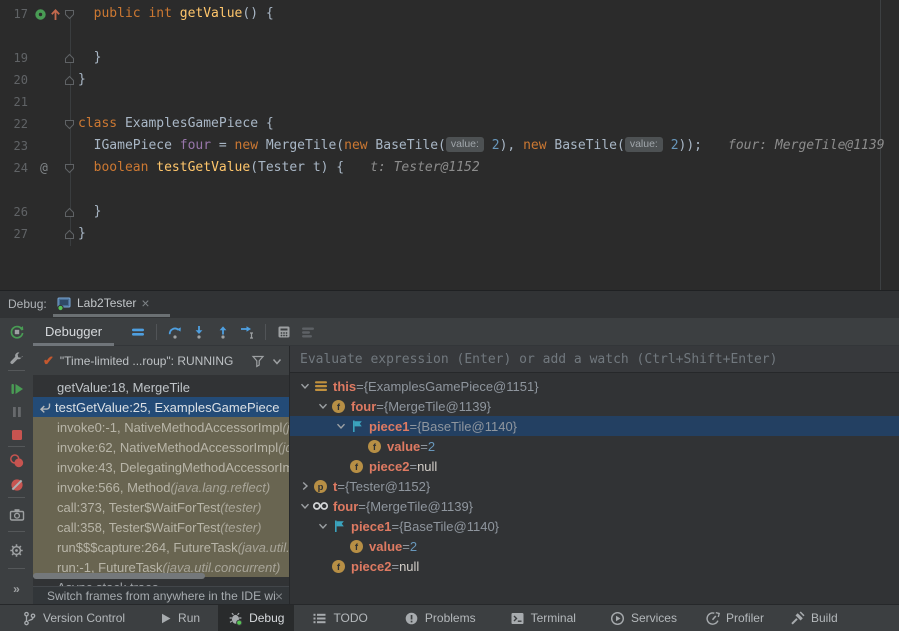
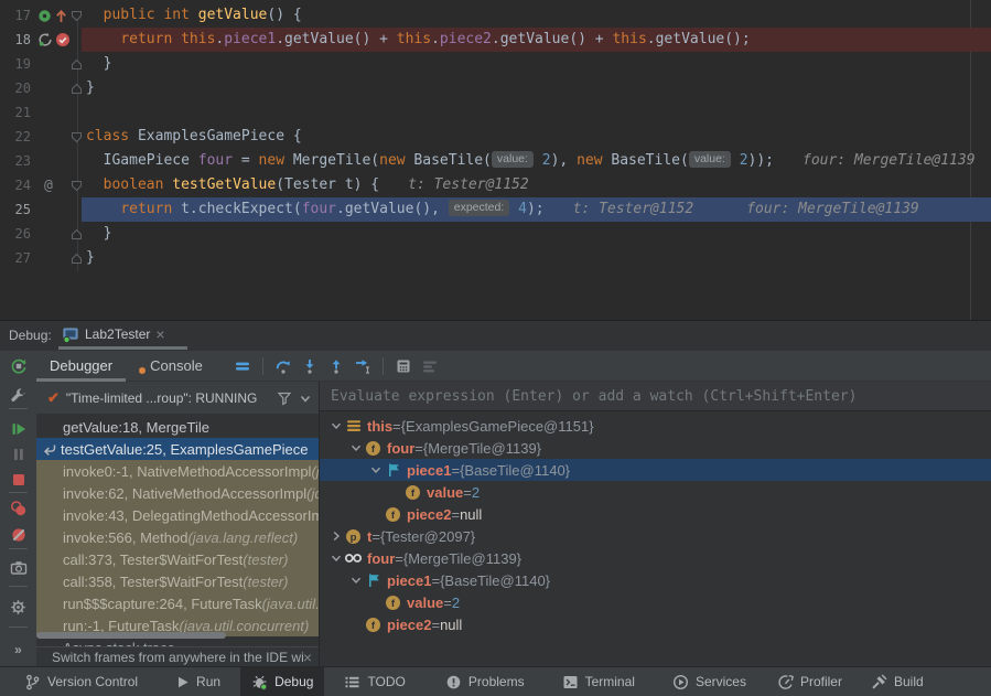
  17
  public int getValue() {
+ 18
+ return this.piece1.getValue() + this.piece2.getValue() + this.getValue();
  19
  }
  20
  }
  21
  22
  class ExamplesGamePiece {
  23
  IGamePiece four = new MergeTile(new BaseTile( value: 2), new BaseTile( value: 2)); four: MergeTile@1139
  24
  @
  boolean testGetValue(Tester t) { t: Tester@1152
+ 25
+ return t.checkExpect(four.getValue(), expected: 4); t: Tester@1152 four: MergeTile@1139
  26
  }
  27
  }
  Debug:
  Lab2Tester
  ×
  »
  Debugger
+ Console
  ✔
  "Time-limited ...roup": RUNNING
  getValue:18, MergeTile
  testGetValue:25, ExamplesGamePiece
  invoke0:-1, NativeMethodAccessorImpl
  invoke:62, NativeMethodAccessorImpl
  invoke:43, DelegatingMethodAccessorIm
  invoke:566, Method
  (java.lang.reflect)
  call:373, Tester$WaitForTest
  (tester)
  call:358, Tester$WaitForTest
  (tester)
  run$$$capture:264, FutureTask
  run:-1, FutureTask
  (java.util.concurrent)
  Switch frames from anywhere in the IDE wi
  ×
  Evaluate expression (Enter) or add a watch (Ctrl+Shift+Enter)
  this
  =
  {ExamplesGamePiece@1151}
  f
  four
  =
  {MergeTile@1139}
  piece1
  =
  {BaseTile@1140}
  f
  value
  =
  2
  f
  piece2
  =
  null
  p
  t
  =
- {Tester@1152}
+ {Tester@2097}
  four
  =
  {MergeTile@1139}
  piece1
  =
  {BaseTile@1140}
  f
  value
  =
  2
  f
  piece2
  =
  null
  Version Control
  Run
  Debug
  TODO
  Problems
  Terminal
  Services
  Profiler
  Build
